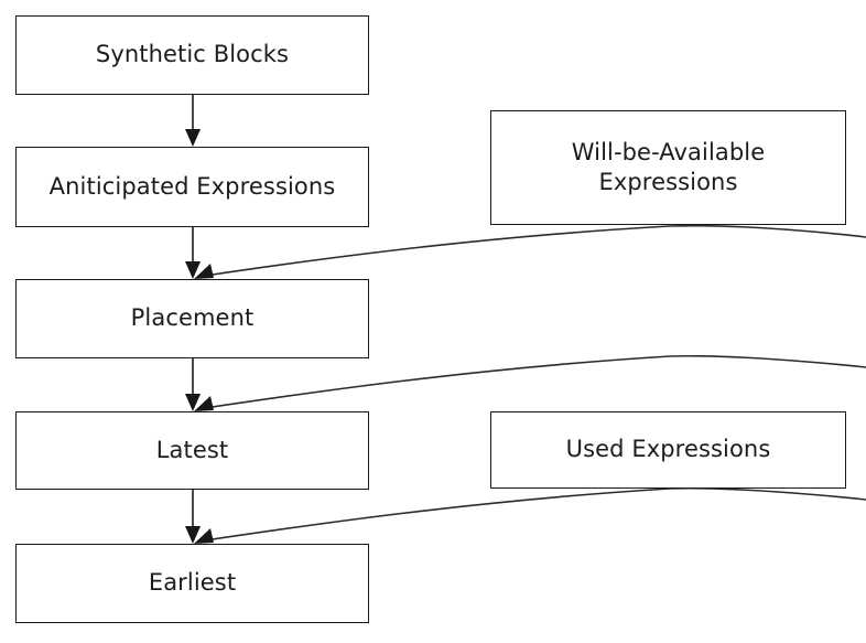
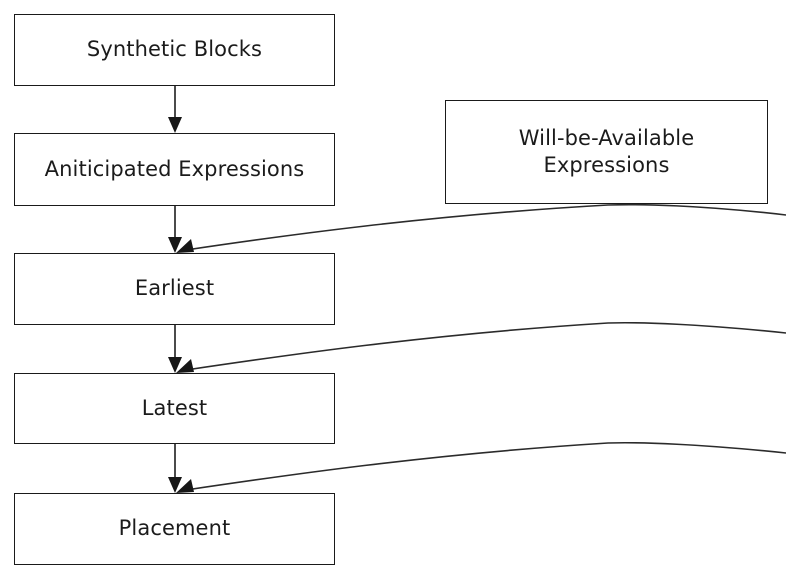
  Synthetic Blocks
  Aniticipated Expressions
- Placement
+ Earliest
  Latest
- Earliest
+ Placement
  Will-be-Available
  Expressions
- Used Expressions
